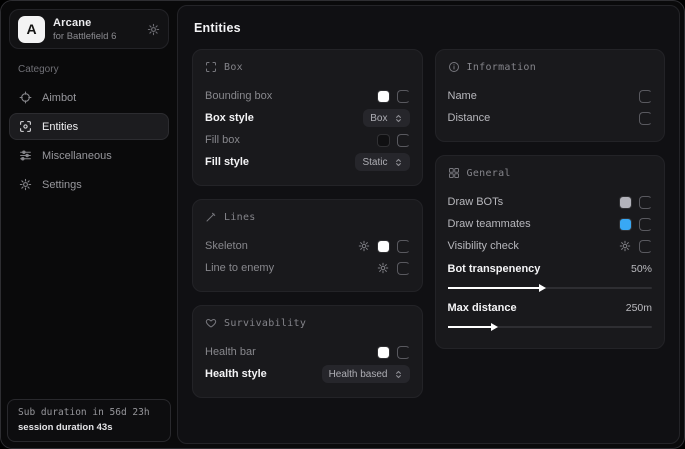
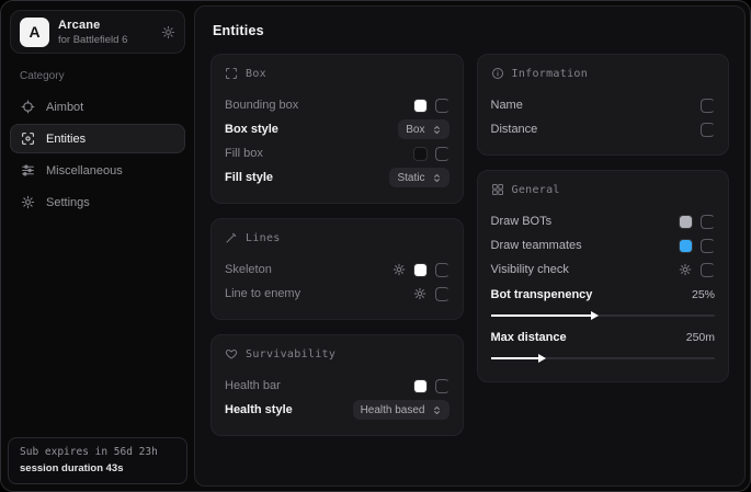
  A
  Arcane
  for Battlefield 6
  Category
  Aimbot
  Entities
  Miscellaneous
  Settings
- Sub duration in 56d 23h
+ Sub expires in 56d 23h
  session duration 43s
  Entities
  Box
  Bounding box
  Box style
  Box
  Fill box
  Fill style
  Static
  Lines
  Skeleton
  Line to enemy
  Survivability
  Health bar
  Health style
  Health based
  Information
  Name
  Distance
  General
  Draw BOTs
  Draw teammates
  Visibility check
  Bot transpenency
- 50%
+ 25%
  Max distance
  250m
